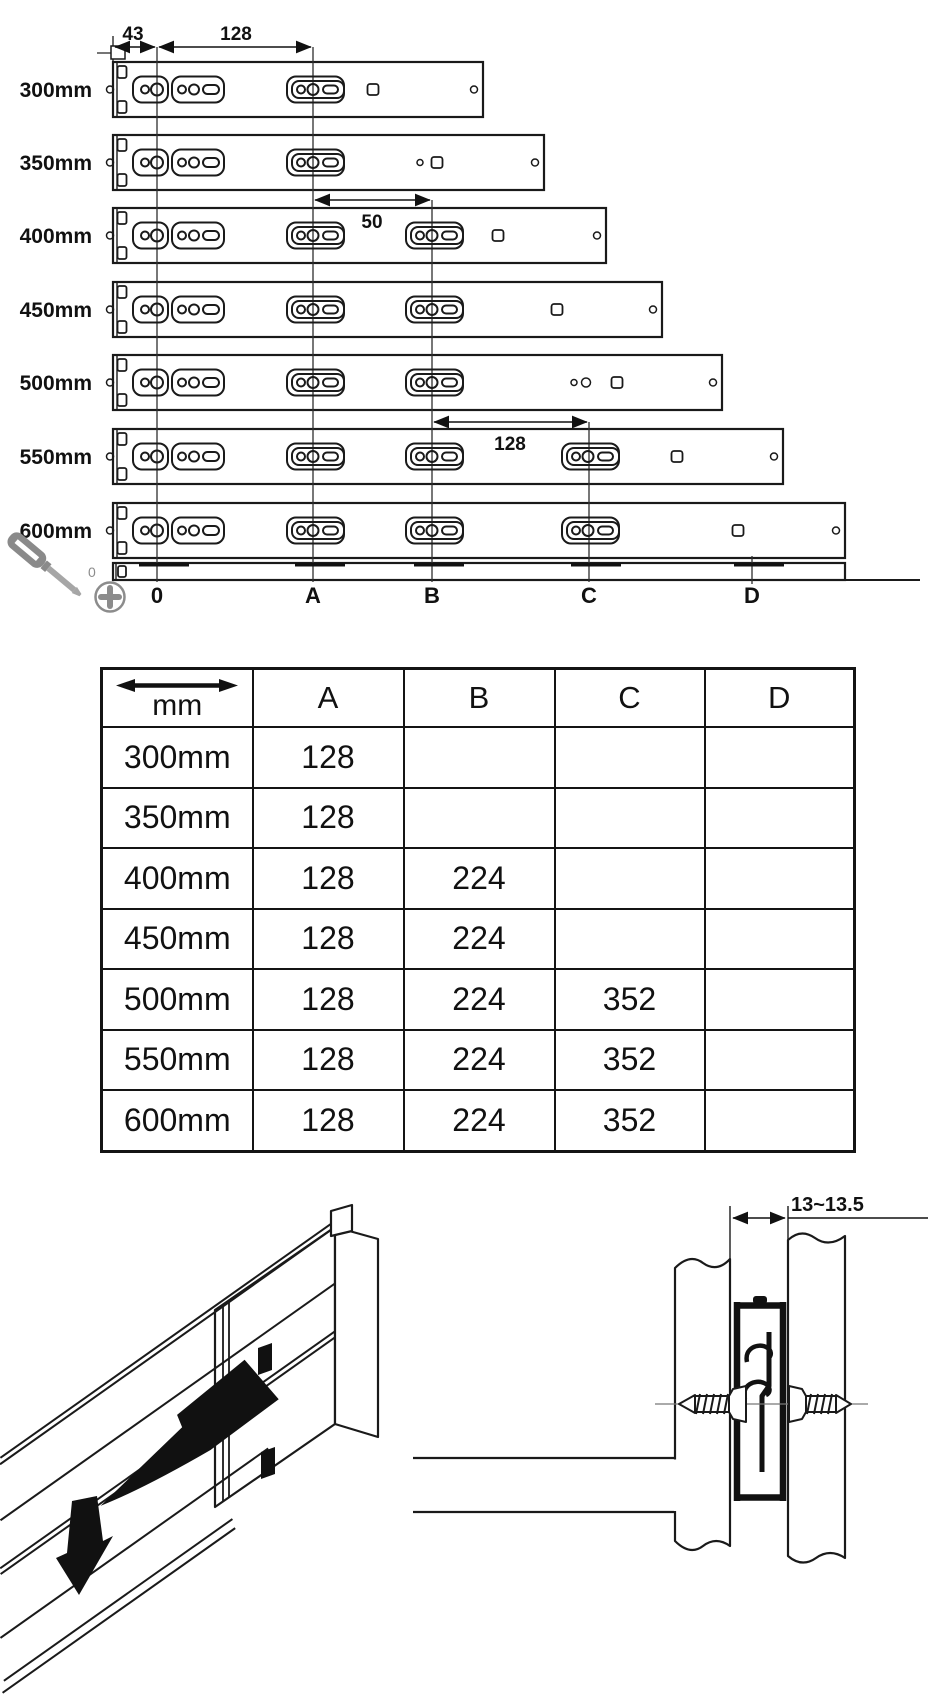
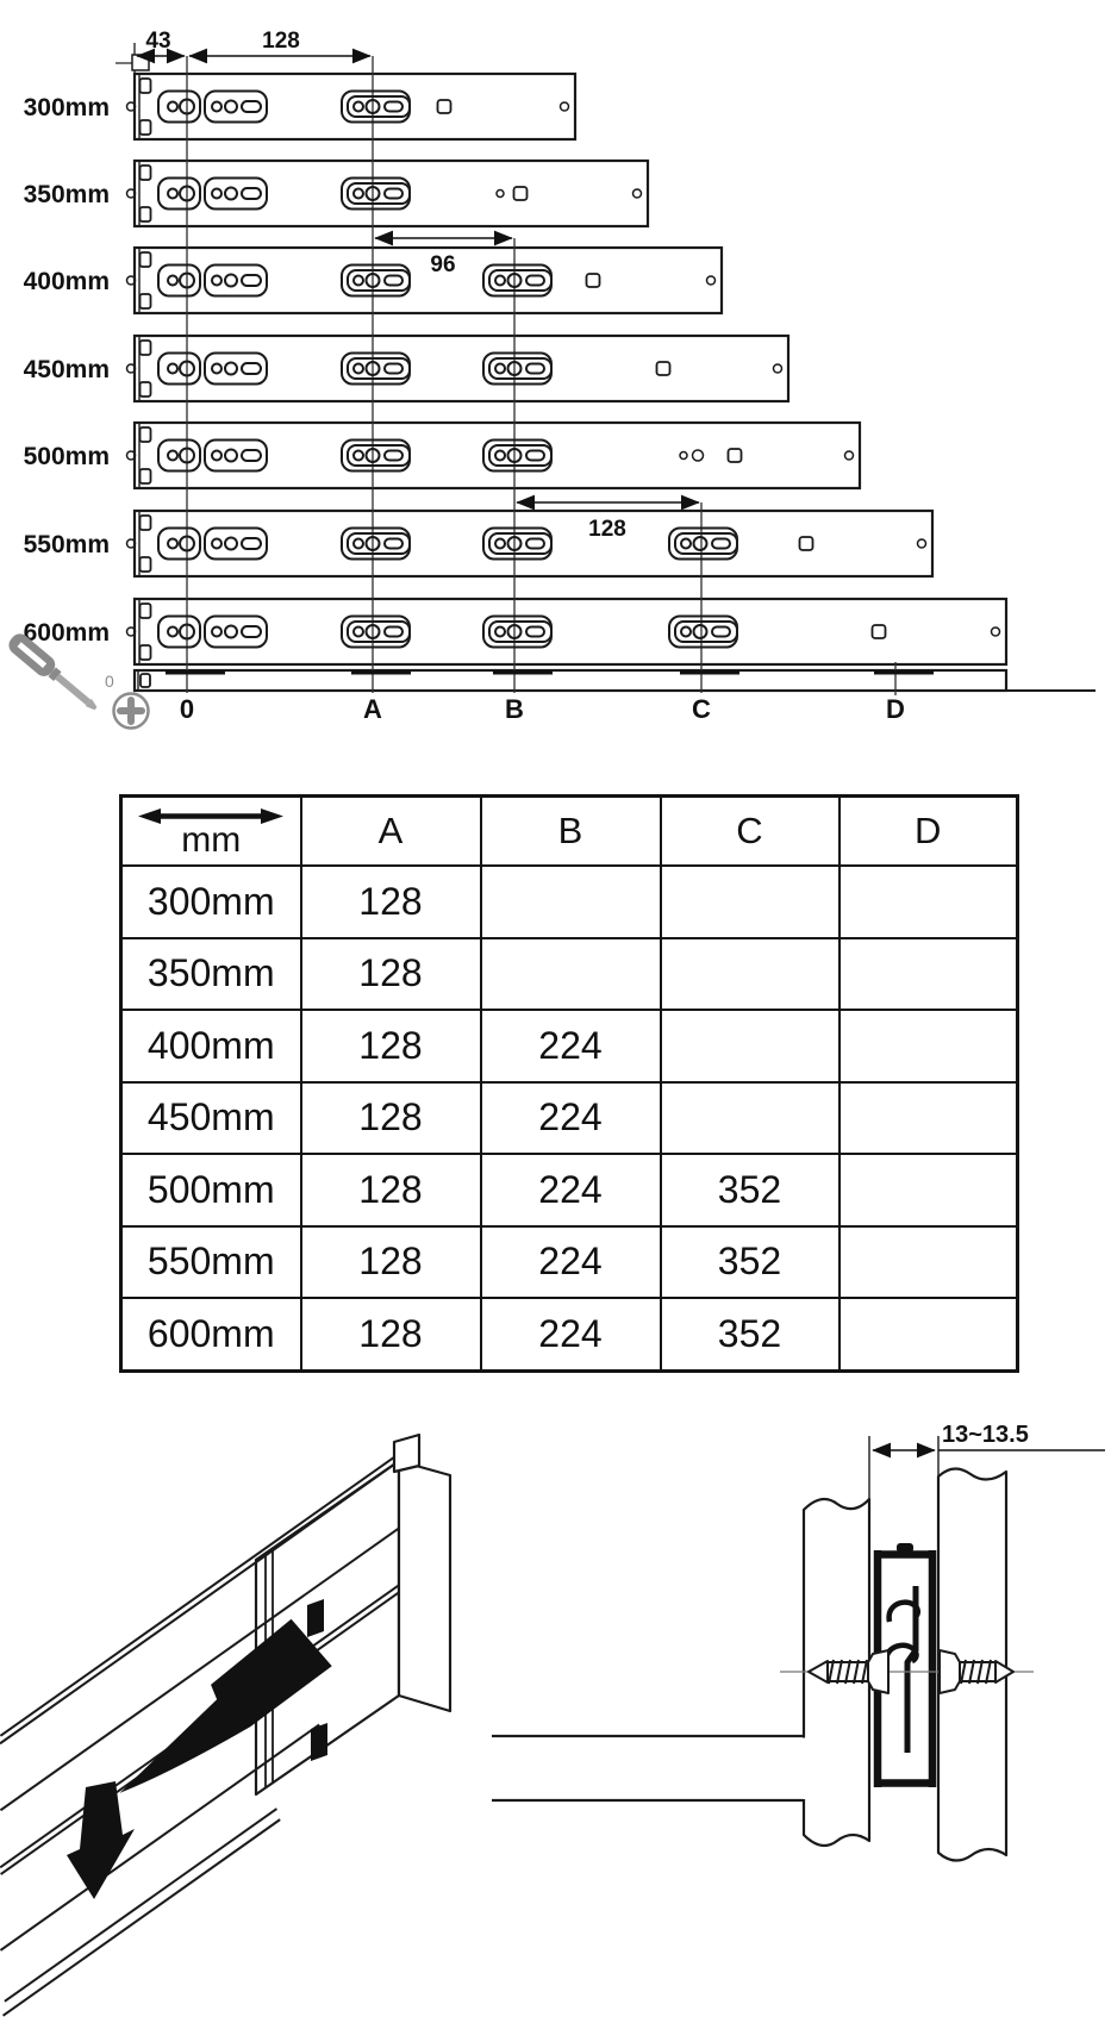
  43
  128
- 50
+ 96
  128
  300mm
  350mm
  400mm
  450mm
  500mm
  550mm
  600mm
  0
  A
  B
  C
  D
  0
  mm	A	B	C	D
  300mm	128
  350mm	128
  400mm	128	224
  450mm	128	224
  500mm	128	224	352
  550mm	128	224	352
  600mm	128	224	352
  13~13.5
